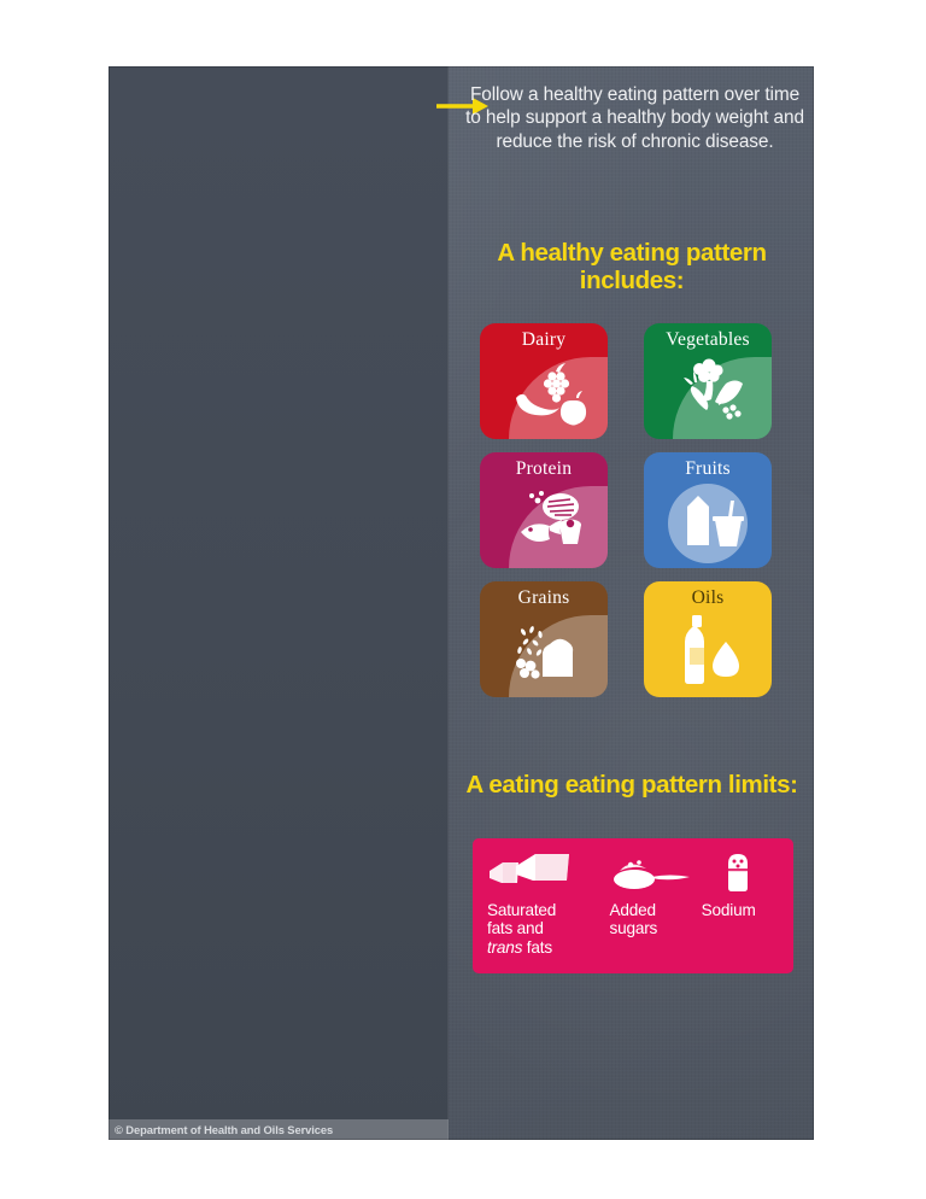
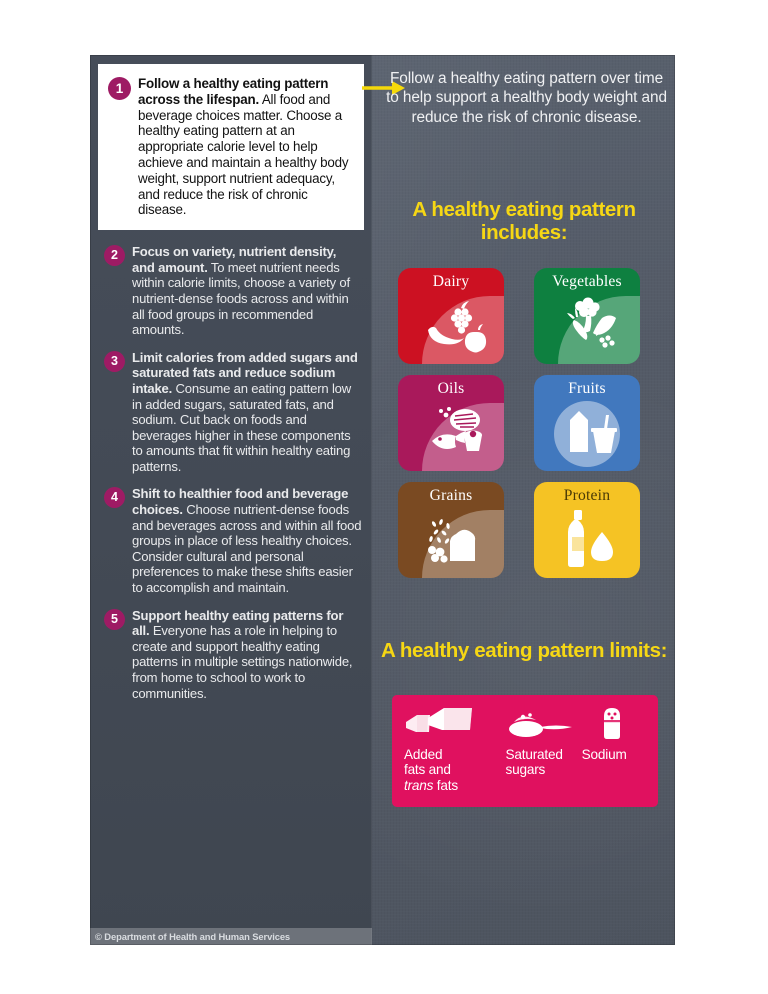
+ 1
+ Follow a healthy eating pattern across the lifespan. All food and beverage choices matter. Choose a healthy eating pattern at an appropriate calorie level to help achieve and maintain a healthy body weight, support nutrient adequacy, and reduce the risk of chronic disease.
+ 2
+ Focus on variety, nutrient density, and amount. To meet nutrient needs within calorie limits, choose a variety of nutrient-dense foods across and within all food groups in recommended amounts.
+ 3
+ Limit calories from added sugars and saturated fats and reduce sodium intake. Consume an eating pattern low in added sugars, saturated fats, and sodium. Cut back on foods and beverages higher in these components to amounts that fit within healthy eating patterns.
+ 4
+ Shift to healthier food and beverage choices. Choose nutrient-dense foods and beverages across and within all food groups in place of less healthy choices. Consider cultural and personal preferences to make these shifts easier to accomplish and maintain.
+ 5
+ Support healthy eating patterns for all. Everyone has a role in helping to create and support healthy eating patterns in multiple settings nationwide, from home to school to work to communities.
- © Department of Health and Oils Services
+ © Department of Health and Human Services
  Follow a healthy eating pattern over time to help support a healthy body weight and reduce the risk of chronic disease.
  A healthy eating pattern includes:
  Dairy
  Vegetables
- Protein
+ Oils
  Fruits
  Grains
- Oils
+ Protein
- A eating eating pattern limits:
+ A healthy eating pattern limits:
- Saturated
+ Added
  fats and
  trans fats
- Added
+ Saturated
  sugars
  Sodium
